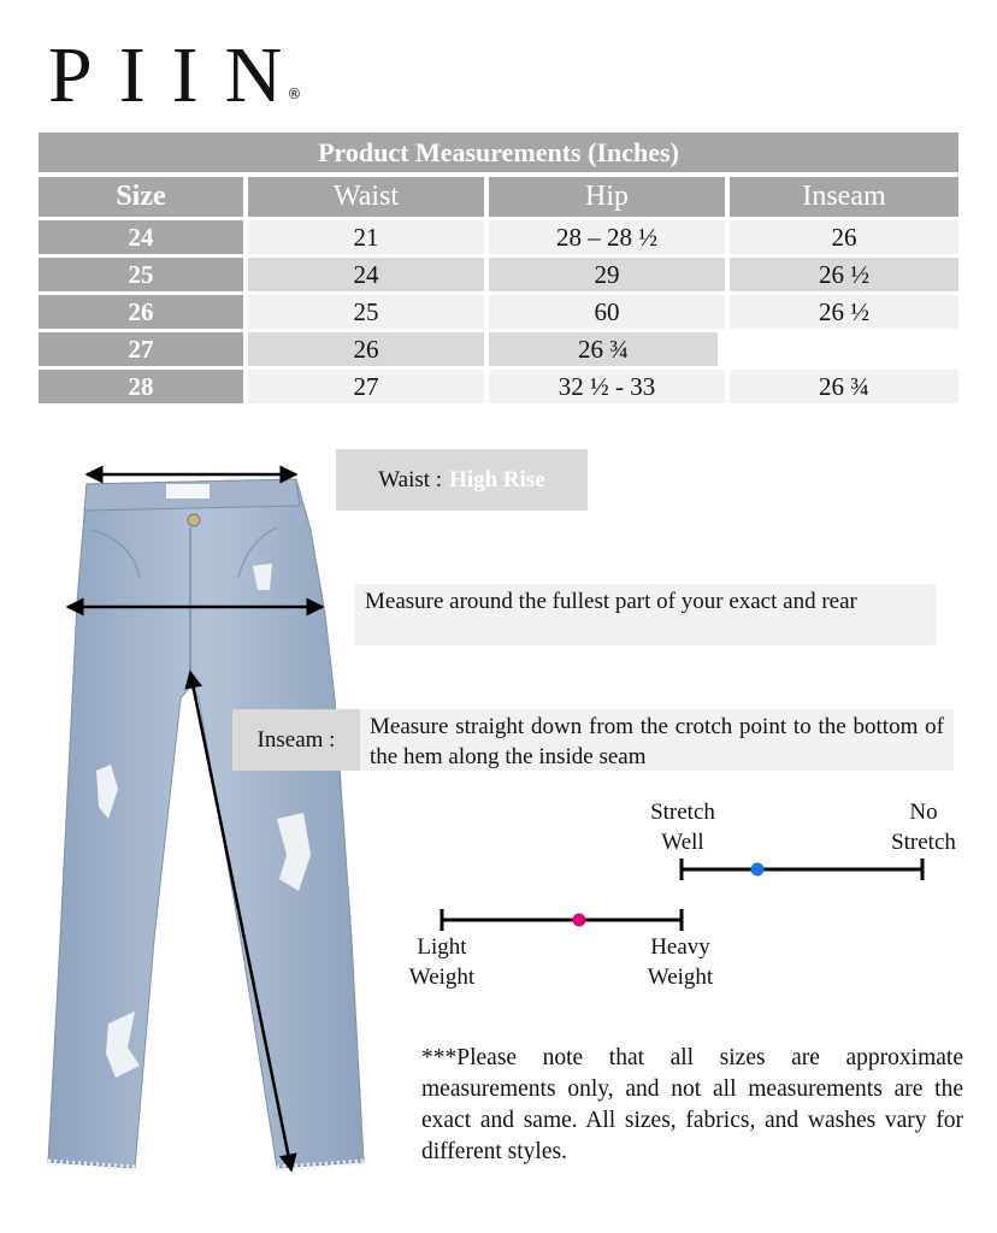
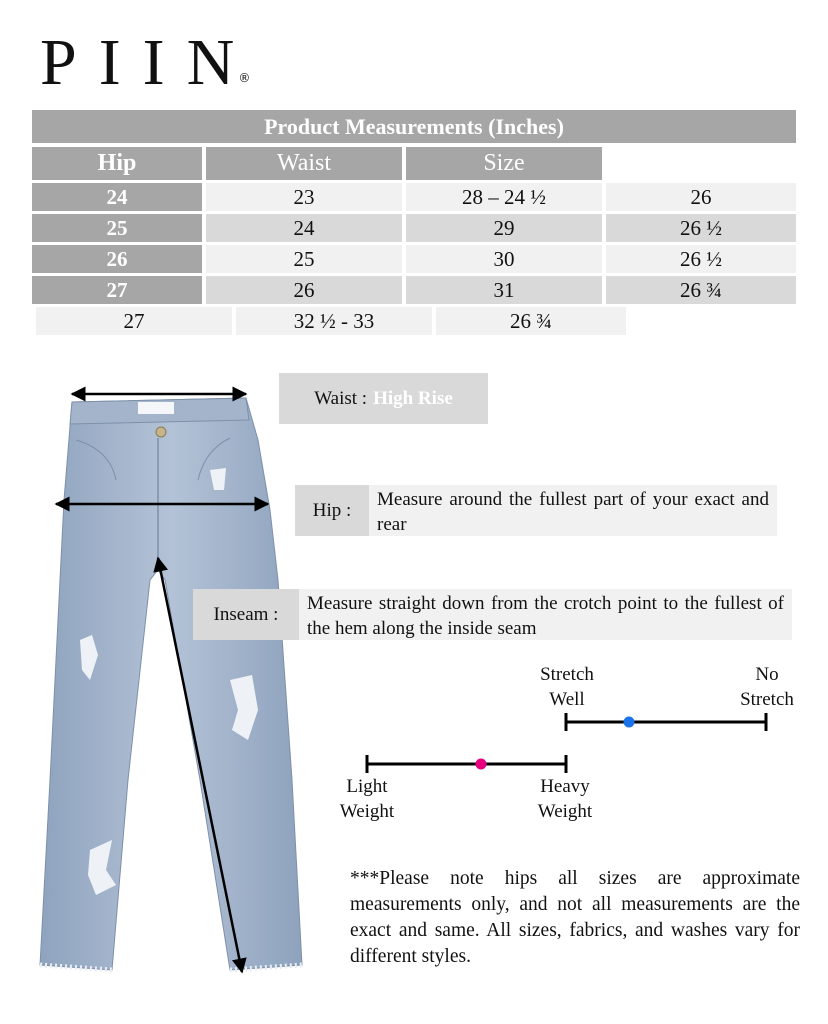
  PIIN®
  Product Measurements (Inches)
- Size
+ Hip
  Waist
- Hip
+ Size
- Inseam
  24
- 21
+ 23
- 28 – 28 ½
+ 28 – 24 ½
  26
  25
  24
  29
  26 ½
  26
  25
- 60
+ 30
  26 ½
  27
  26
+ 31
  26 ¾
- 28
  27
  32 ½ - 33
  26 ¾
  Waist :
  High Rise
+ Hip :
  Measure around the fullest part of your exact and rear
  Inseam :
- Measure straight down from the crotch point to the bottom of the hem along the inside seam
+ Measure straight down from the crotch point to the fullest of the hem along the inside seam
  Stretch
  Well
  No
  Stretch
  Light
  Weight
  Heavy
  Weight
- ***Please note that all sizes are approximate measurements only, and not all measurements are the exact and same. All sizes, fabrics, and washes vary for different styles.
+ ***Please note hips all sizes are approximate measurements only, and not all measurements are the exact and same. All sizes, fabrics, and washes vary for different styles.
